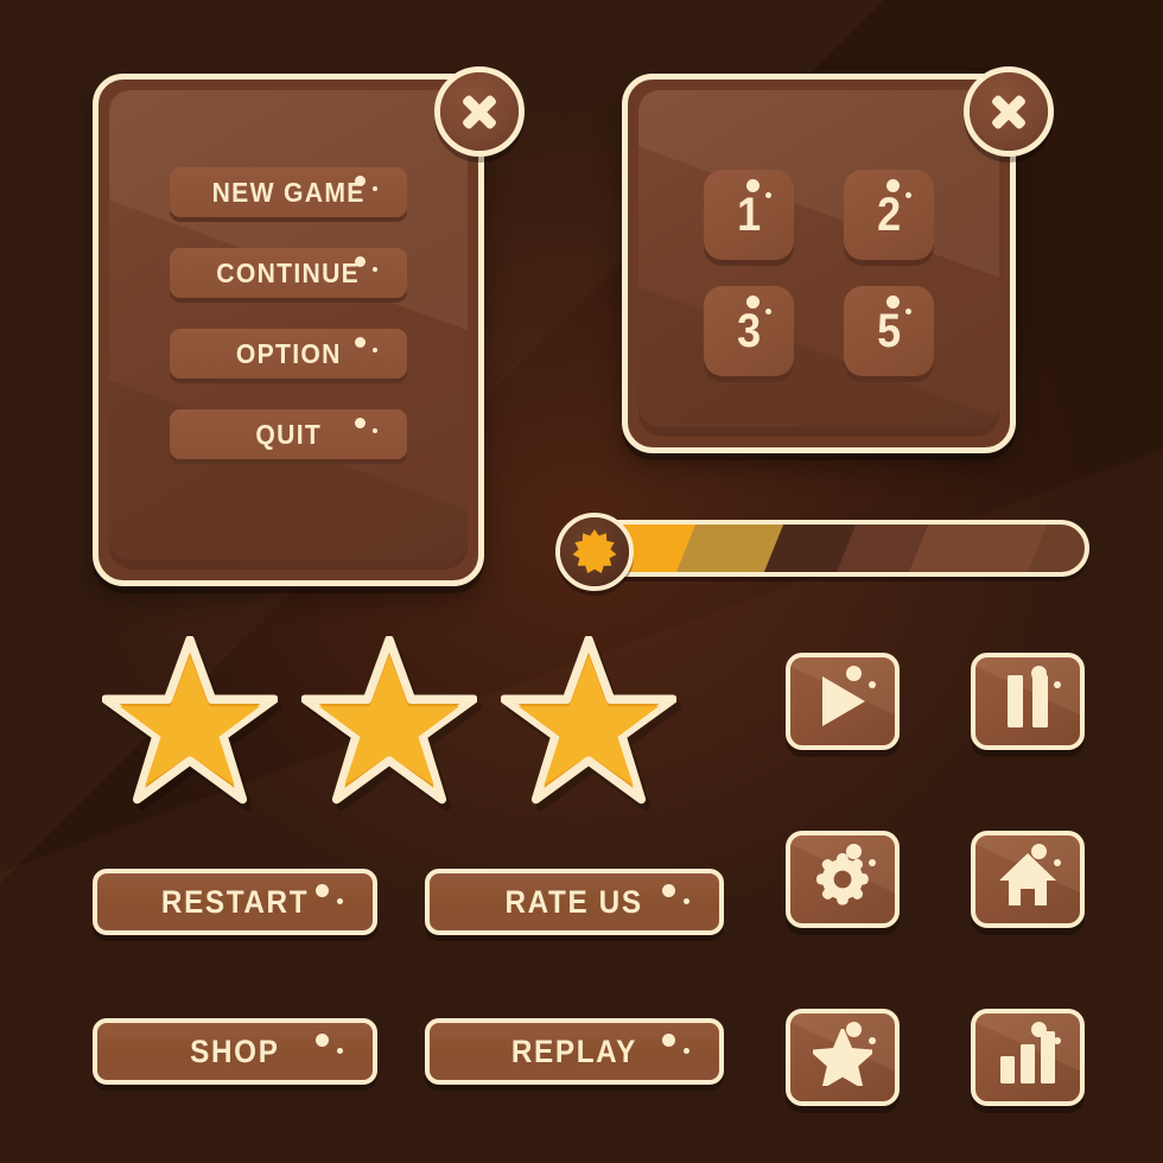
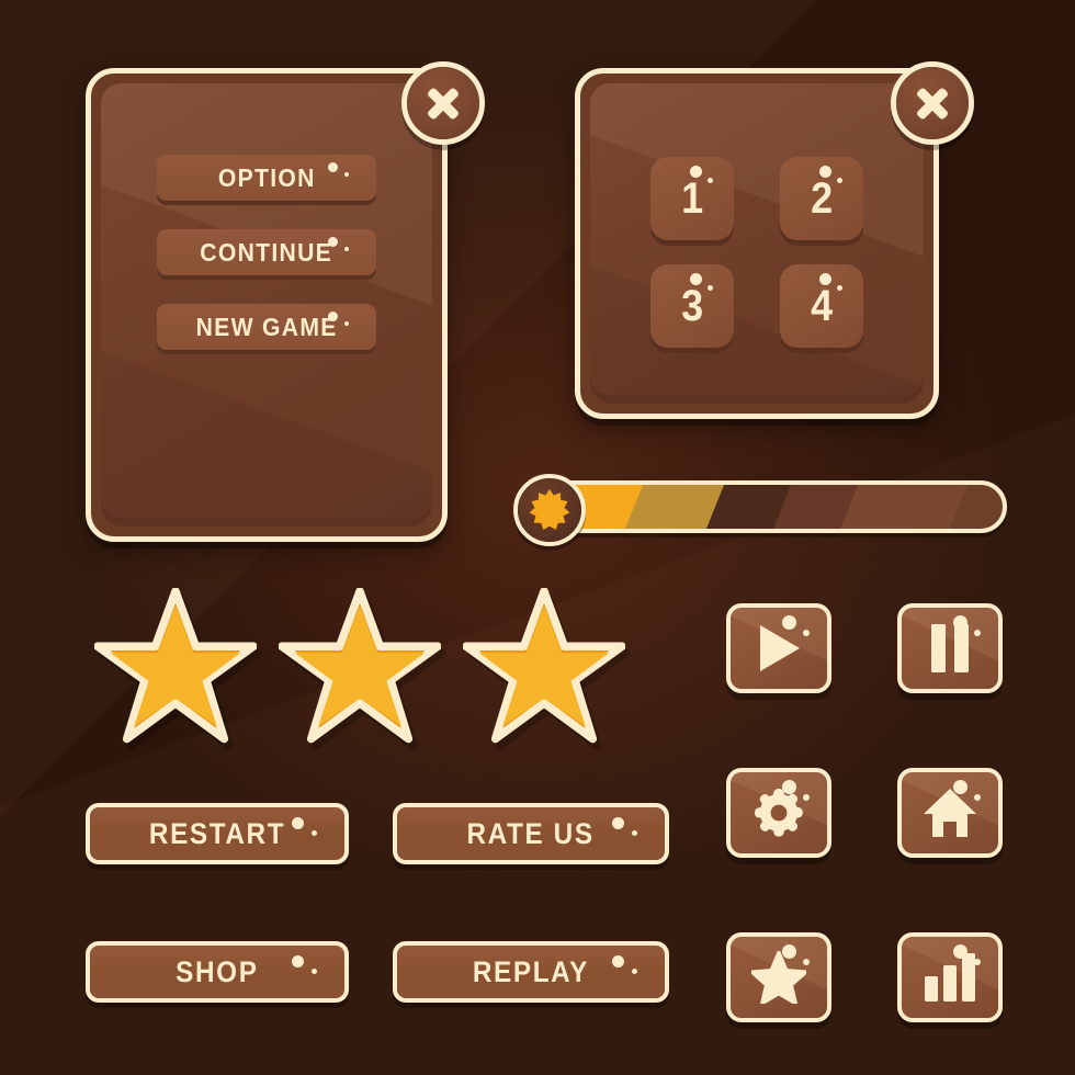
- NEW GAME
+ OPTION
  CONTINUE
- OPTION
+ NEW GAME
- QUIT
  1
  2
  3
- 5
+ 4
  RESTART
  RATE US
  SHOP
  REPLAY
